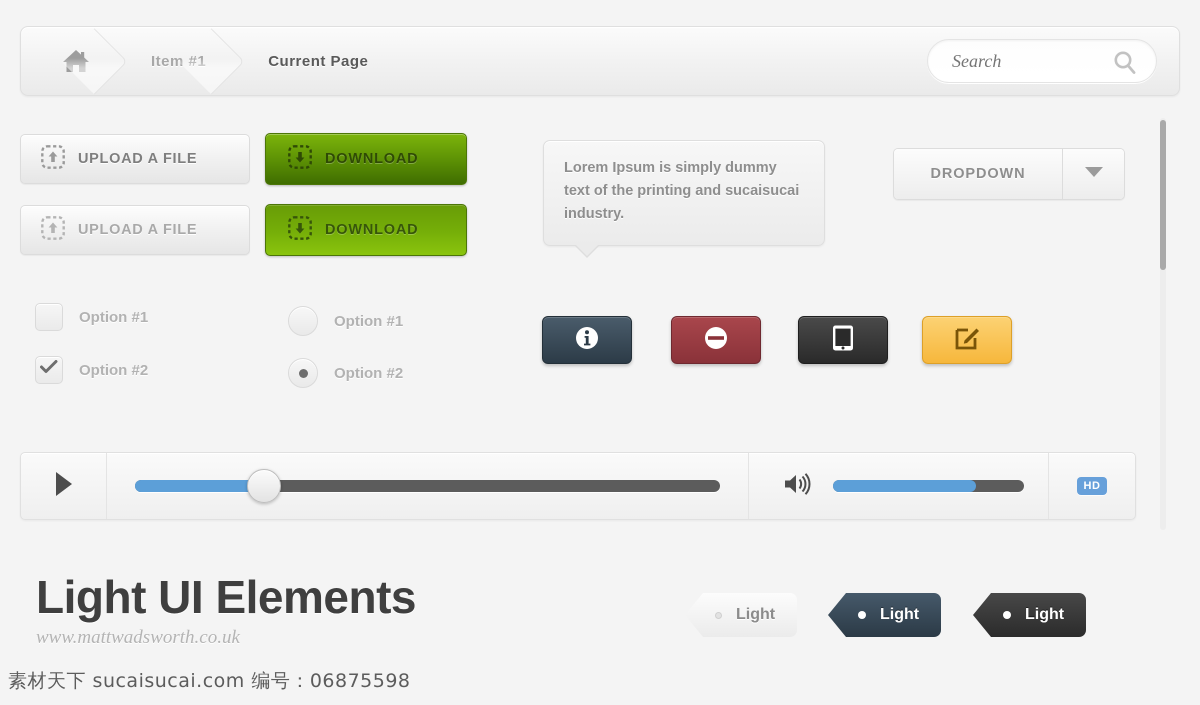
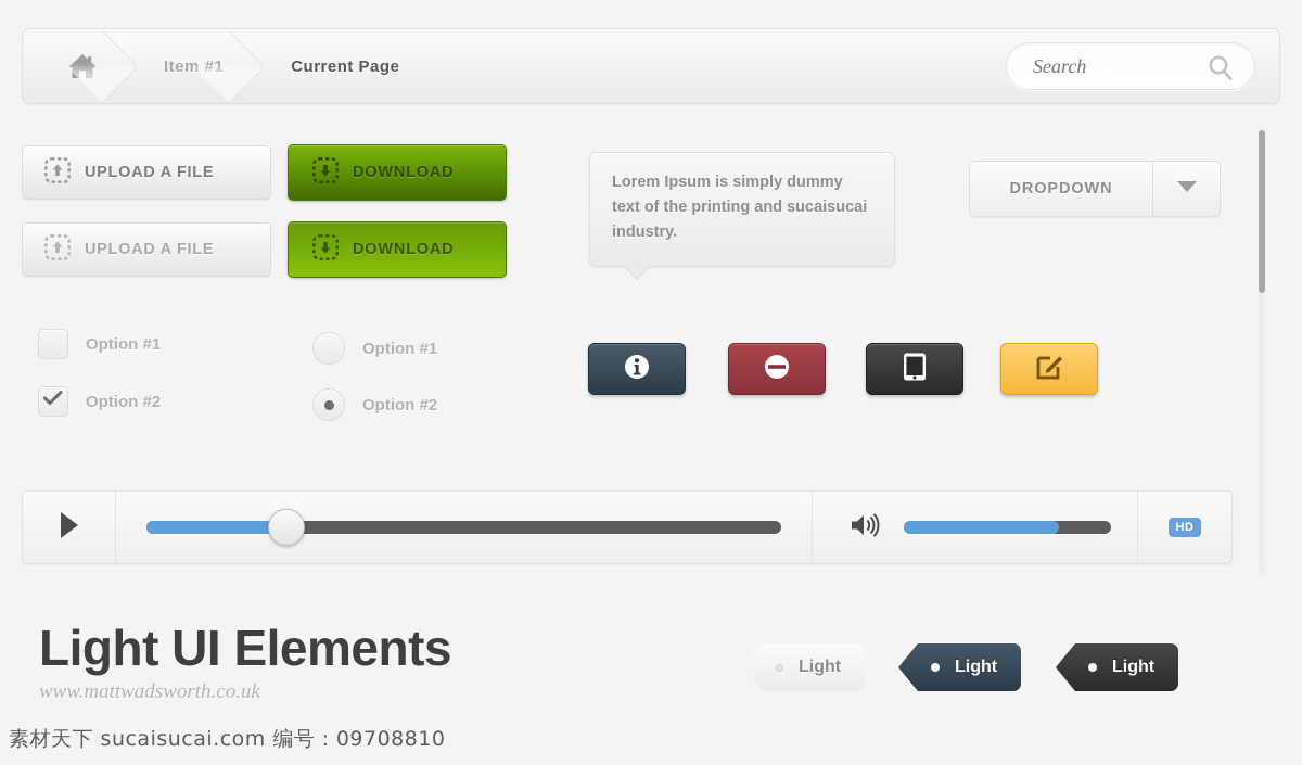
  Current Page
  Search
  UPLOAD A FILE
  UPLOAD A FILE
  DOWNLOAD
  DOWNLOAD
  Lorem Ipsum is simply dummy text of the printing and sucaisucai industry.
  DROPDOWN
  Option #1
  Option #2
  Option #1
  Option #2
  HD
  Light UI Elements
  www.mattwadsworth.co.uk
  Light
  Light
  Light
- 素材天下 sucaisucai.com 编号：06875598
+ 素材天下 sucaisucai.com 编号：09708810
